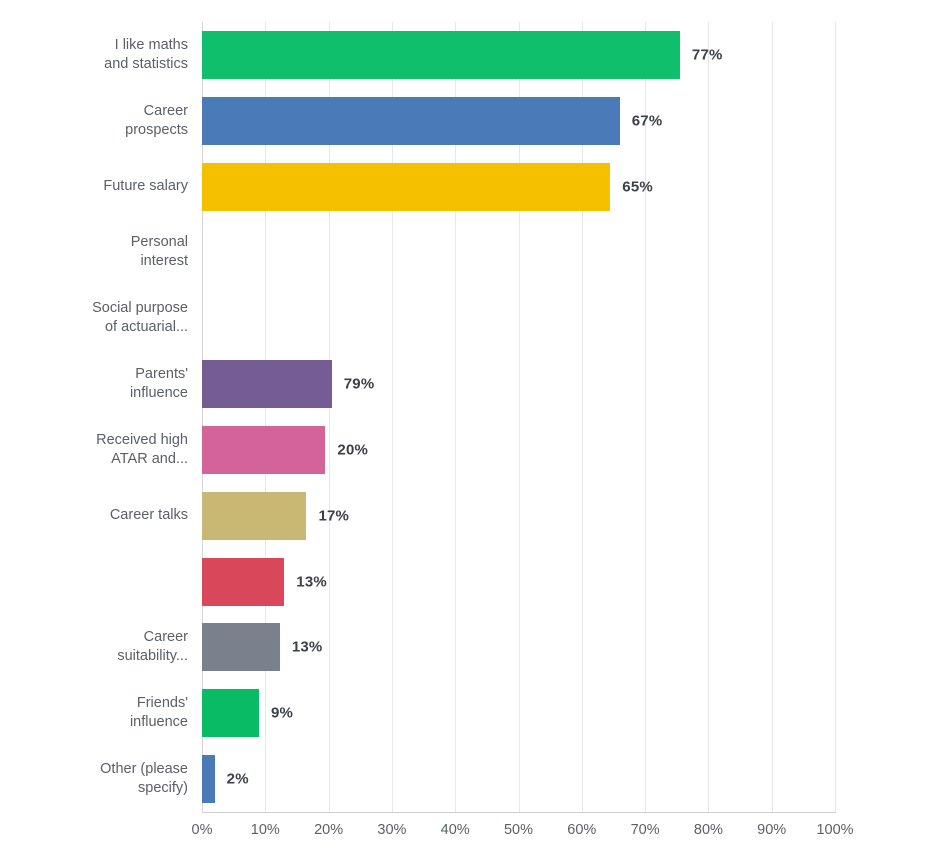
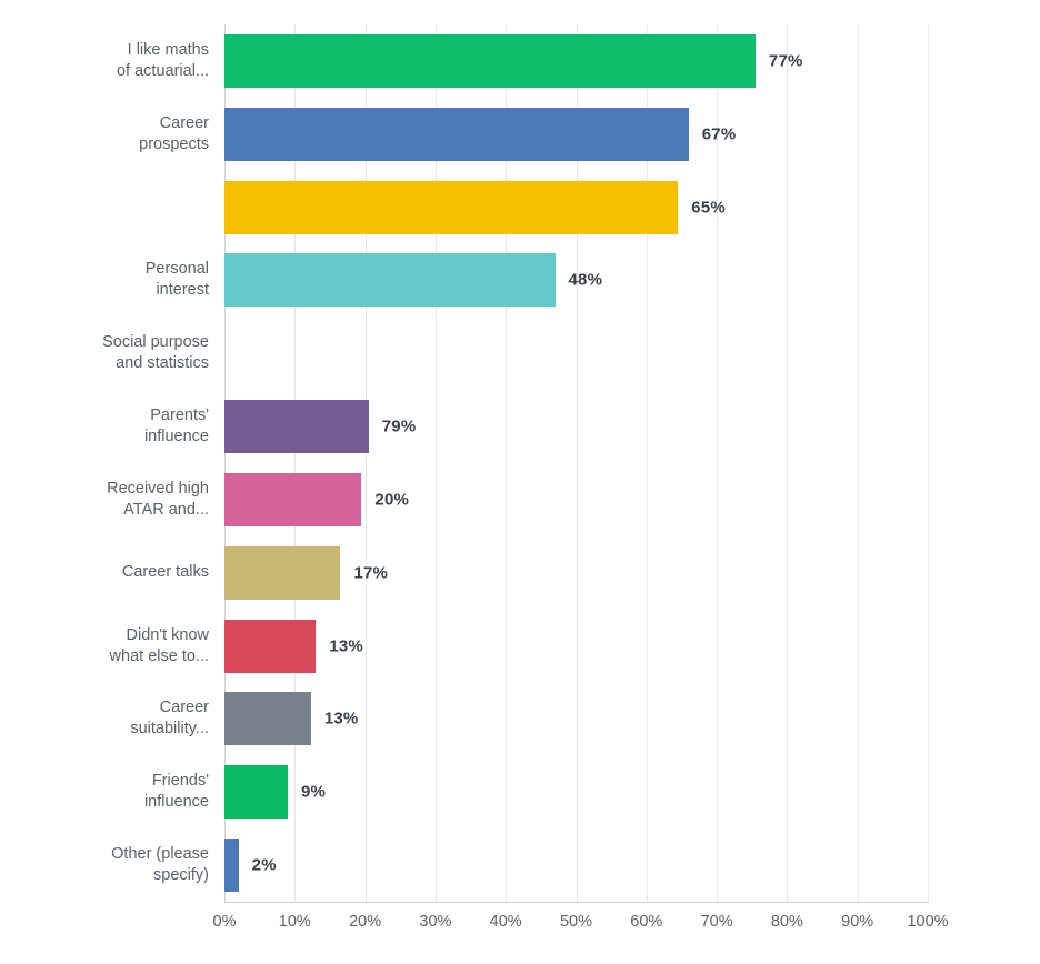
  77%
  67%
  65%
+ 48%
  79%
  20%
  17%
  13%
  13%
  9%
  2%
  I like maths
- and statistics
+ of actuarial...
  Career
  prospects
- Future salary
  Personal
  interest
  Social purpose
- of actuarial...
+ and statistics
  Parents'
  influence
  Received high
  ATAR and...
  Career talks
+ Didn't know
+ what else to...
  Career
  suitability...
  Friends'
  influence
  Other (please
  specify)
  0%
  10%
  20%
  30%
  40%
  50%
  60%
  70%
  80%
  90%
  100%
